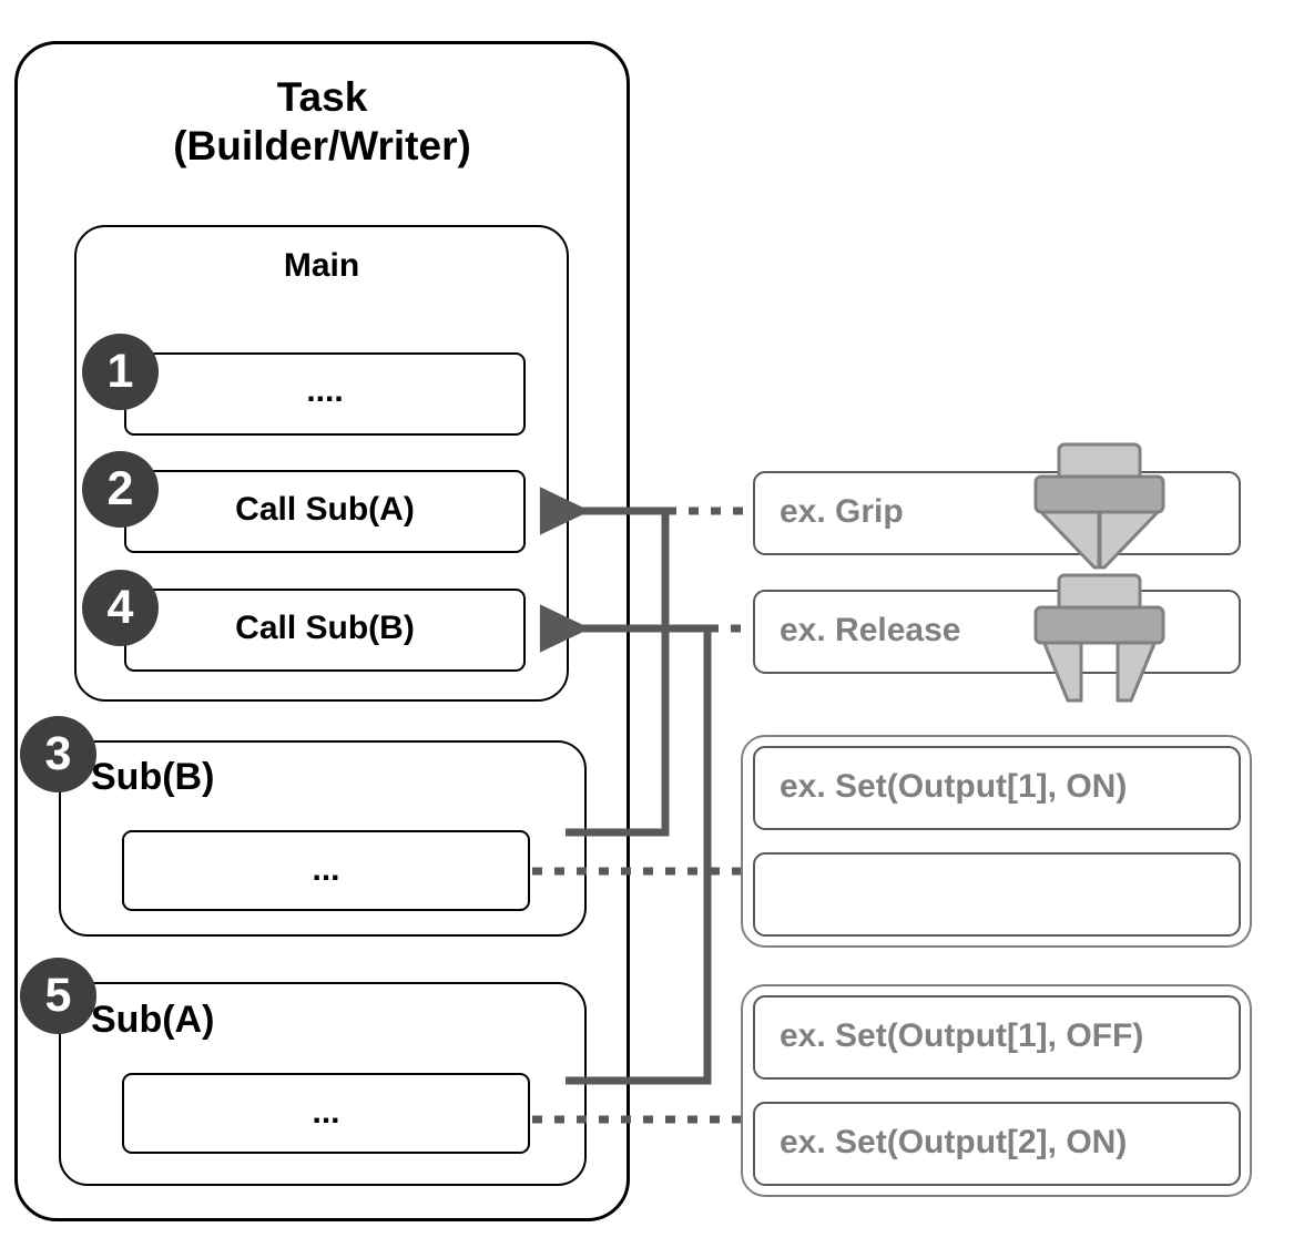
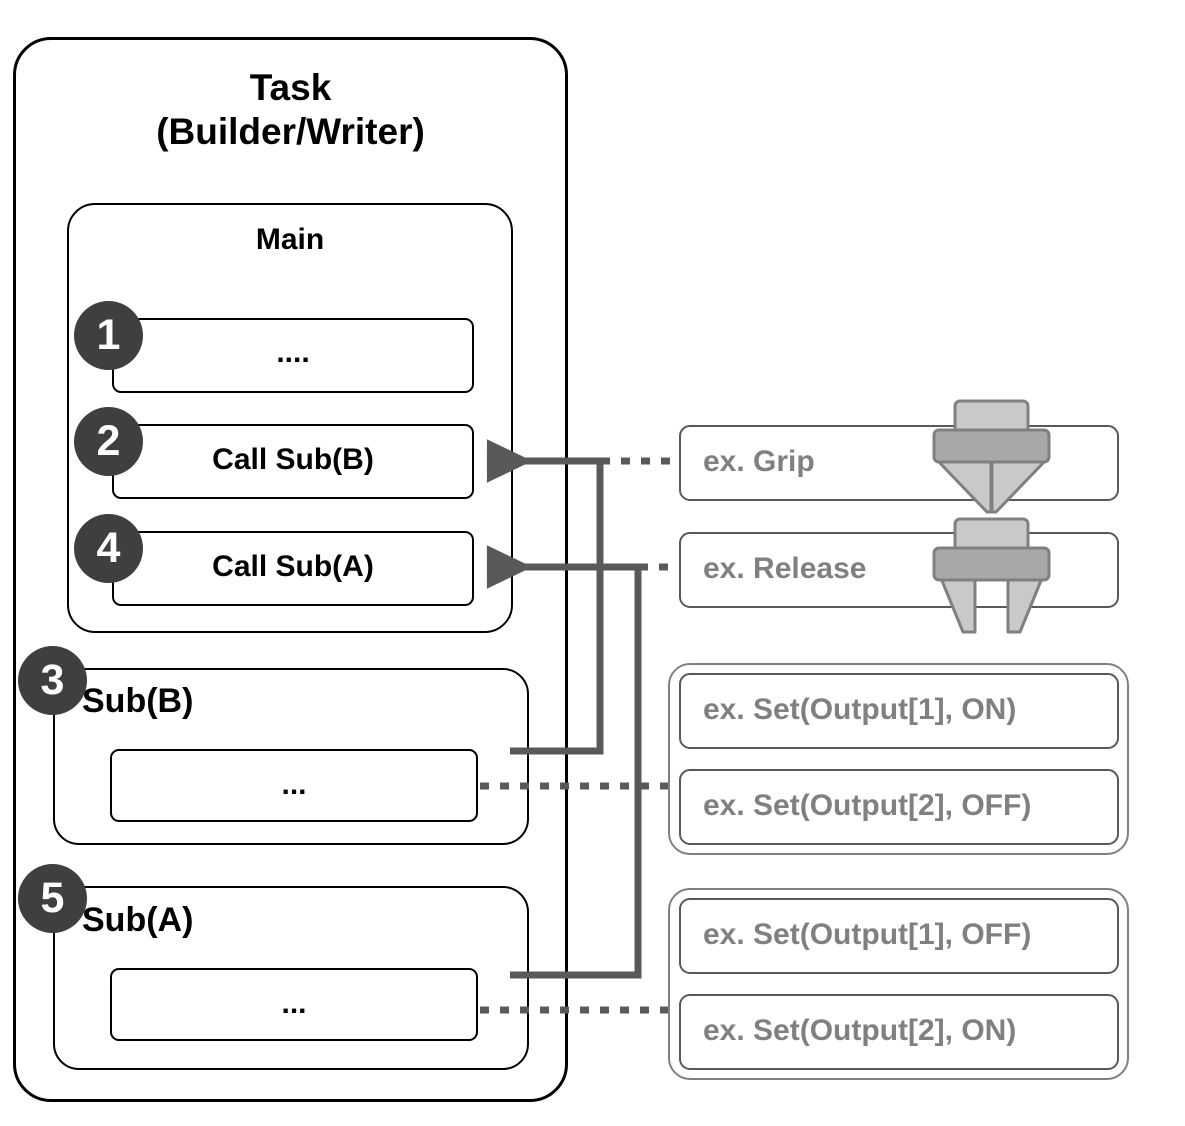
  Task
  (Builder/Writer)
  Main
  ....
  1
- Call Sub(A)
+ Call Sub(B)
  2
- Call Sub(B)
+ Call Sub(A)
  4
  Sub(B)
  ...
  3
  Sub(A)
  ...
  5
  ex. Grip
  ex. Release
  ex. Set(Output[1], ON)
+ ex. Set(Output[2], OFF)
  ex. Set(Output[1], OFF)
  ex. Set(Output[2], ON)
